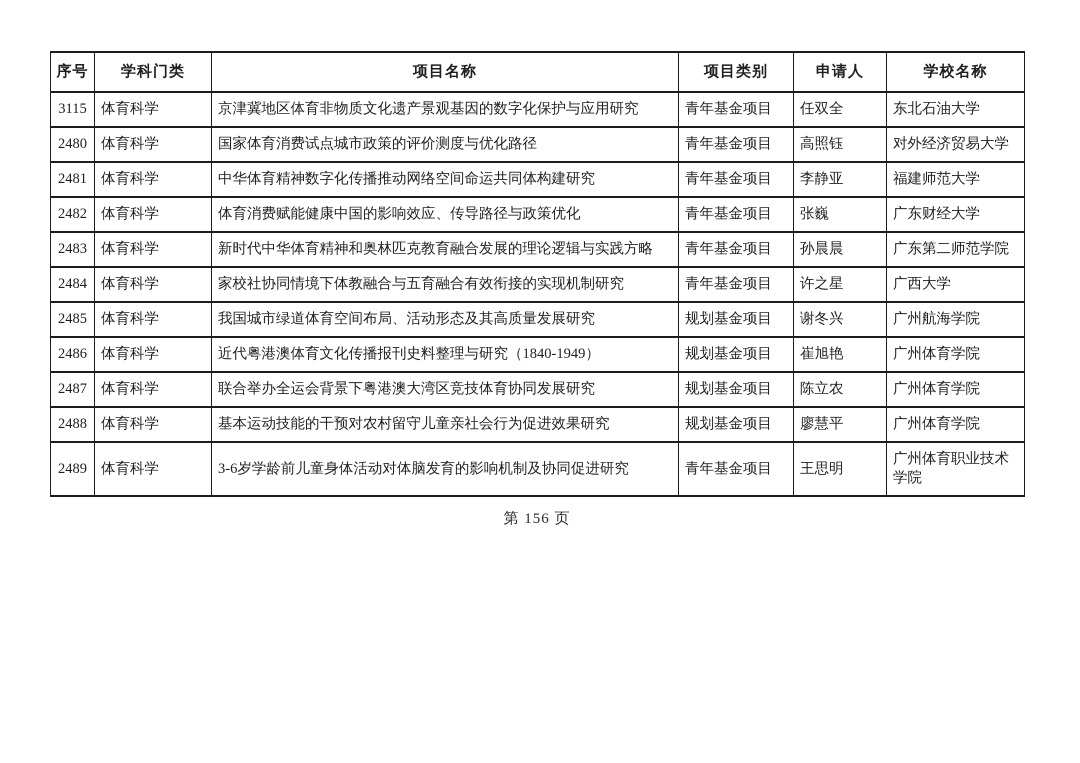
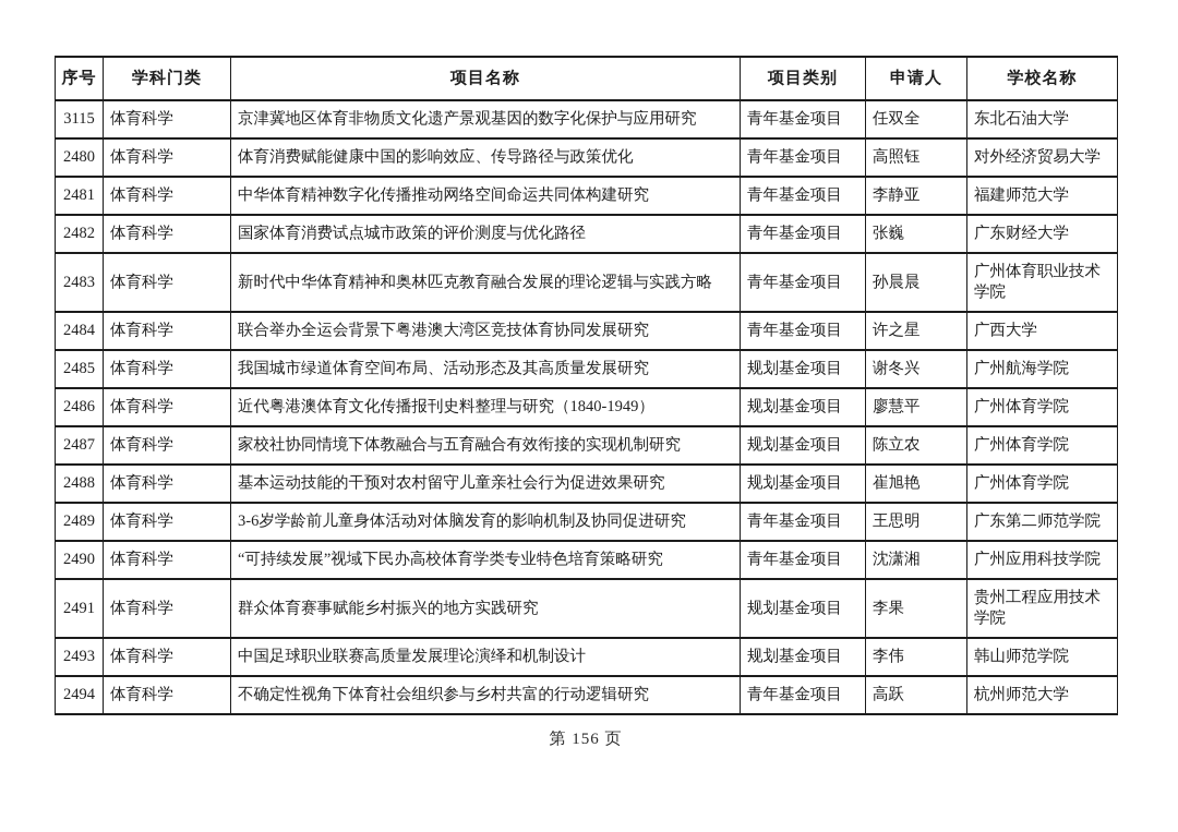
  序号	学科门类	项目名称	项目类别	申请人	学校名称
  3115	体育科学	京津冀地区体育非物质文化遗产景观基因的数字化保护与应用研究	青年基金项目	任双全	东北石油大学
- 2480	体育科学	国家体育消费试点城市政策的评价测度与优化路径	青年基金项目	高照钰	对外经济贸易大学
+ 2480	体育科学	体育消费赋能健康中国的影响效应、传导路径与政策优化	青年基金项目	高照钰	对外经济贸易大学
  2481	体育科学	中华体育精神数字化传播推动网络空间命运共同体构建研究	青年基金项目	李静亚	福建师范大学
- 2482	体育科学	体育消费赋能健康中国的影响效应、传导路径与政策优化	青年基金项目	张巍	广东财经大学
+ 2482	体育科学	国家体育消费试点城市政策的评价测度与优化路径	青年基金项目	张巍	广东财经大学
- 2483	体育科学	新时代中华体育精神和奥林匹克教育融合发展的理论逻辑与实践方略	青年基金项目	孙晨晨	广东第二师范学院
+ 2483	体育科学	新时代中华体育精神和奥林匹克教育融合发展的理论逻辑与实践方略	青年基金项目	孙晨晨	广州体育职业技术学院
- 2484	体育科学	家校社协同情境下体教融合与五育融合有效衔接的实现机制研究	青年基金项目	许之星	广西大学
+ 2484	体育科学	联合举办全运会背景下粤港澳大湾区竞技体育协同发展研究	青年基金项目	许之星	广西大学
  2485	体育科学	我国城市绿道体育空间布局、活动形态及其高质量发展研究	规划基金项目	谢冬兴	广州航海学院
- 2486	体育科学	近代粤港澳体育文化传播报刊史料整理与研究（1840-1949）	规划基金项目	崔旭艳	广州体育学院
+ 2486	体育科学	近代粤港澳体育文化传播报刊史料整理与研究（1840-1949）	规划基金项目	廖慧平	广州体育学院
- 2487	体育科学	联合举办全运会背景下粤港澳大湾区竞技体育协同发展研究	规划基金项目	陈立农	广州体育学院
+ 2487	体育科学	家校社协同情境下体教融合与五育融合有效衔接的实现机制研究	规划基金项目	陈立农	广州体育学院
- 2488	体育科学	基本运动技能的干预对农村留守儿童亲社会行为促进效果研究	规划基金项目	廖慧平	广州体育学院
+ 2488	体育科学	基本运动技能的干预对农村留守儿童亲社会行为促进效果研究	规划基金项目	崔旭艳	广州体育学院
- 2489	体育科学	3-6岁学龄前儿童身体活动对体脑发育的影响机制及协同促进研究	青年基金项目	王思明	广州体育职业技术学院
+ 2489	体育科学	3-6岁学龄前儿童身体活动对体脑发育的影响机制及协同促进研究	青年基金项目	王思明	广东第二师范学院
+ 2490	体育科学	“可持续发展”视域下民办高校体育学类专业特色培育策略研究	青年基金项目	沈潇湘	广州应用科技学院
+ 2491	体育科学	群众体育赛事赋能乡村振兴的地方实践研究	规划基金项目	李果	贵州工程应用技术学院
+ 2493	体育科学	中国足球职业联赛高质量发展理论演绎和机制设计	规划基金项目	李伟	韩山师范学院
+ 2494	体育科学	不确定性视角下体育社会组织参与乡村共富的行动逻辑研究	青年基金项目	高跃	杭州师范大学
  第 156 页
